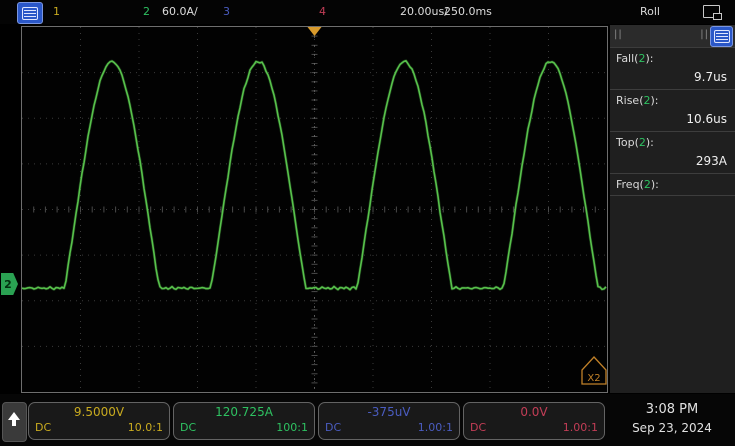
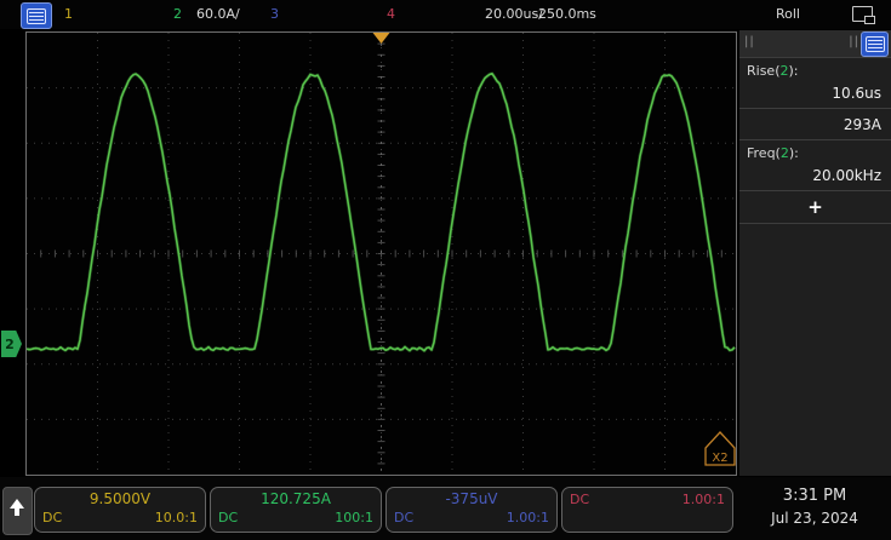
  1
  2
  60.0A/
  3
  4
  20.00us/
  -250.0ms
  Roll
  X2
  2
  ||
  ||
- Fall(2):
- 9.7us
  Rise(2):
  10.6us
- Top(2):
  293A
  Freq(2):
+ 20.00kHz
+ +
  9.5000V
  DC
  10.0:1
  120.725A
  DC
  100:1
  -375uV
  DC
  1.00:1
- 0.0V
  DC
  1.00:1
- 3:08 PM
+ 3:31 PM
- Sep 23, 2024
+ Jul 23, 2024
